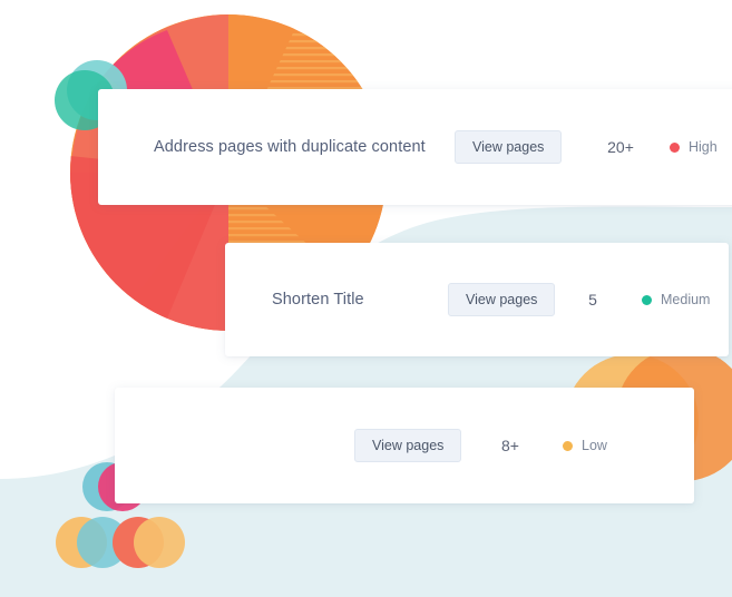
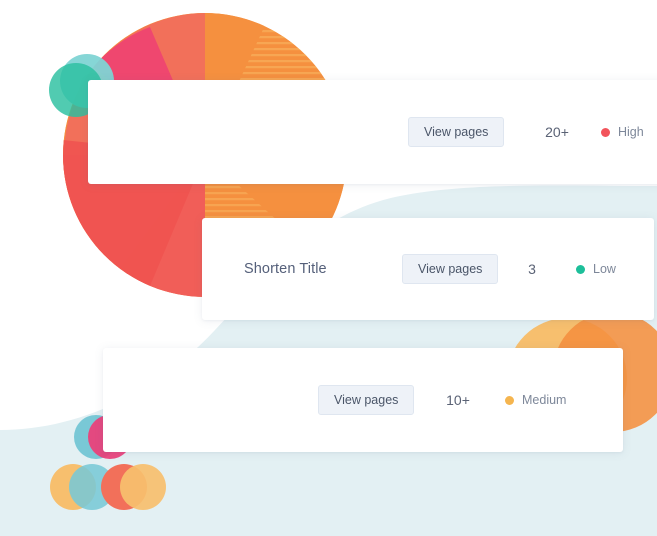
- Address pages with duplicate content
  View pages
  20+
  High
  Shorten Title
  View pages
- 5
+ 3
- Medium
+ Low
  View pages
- 8+
+ 10+
- Low
+ Medium
